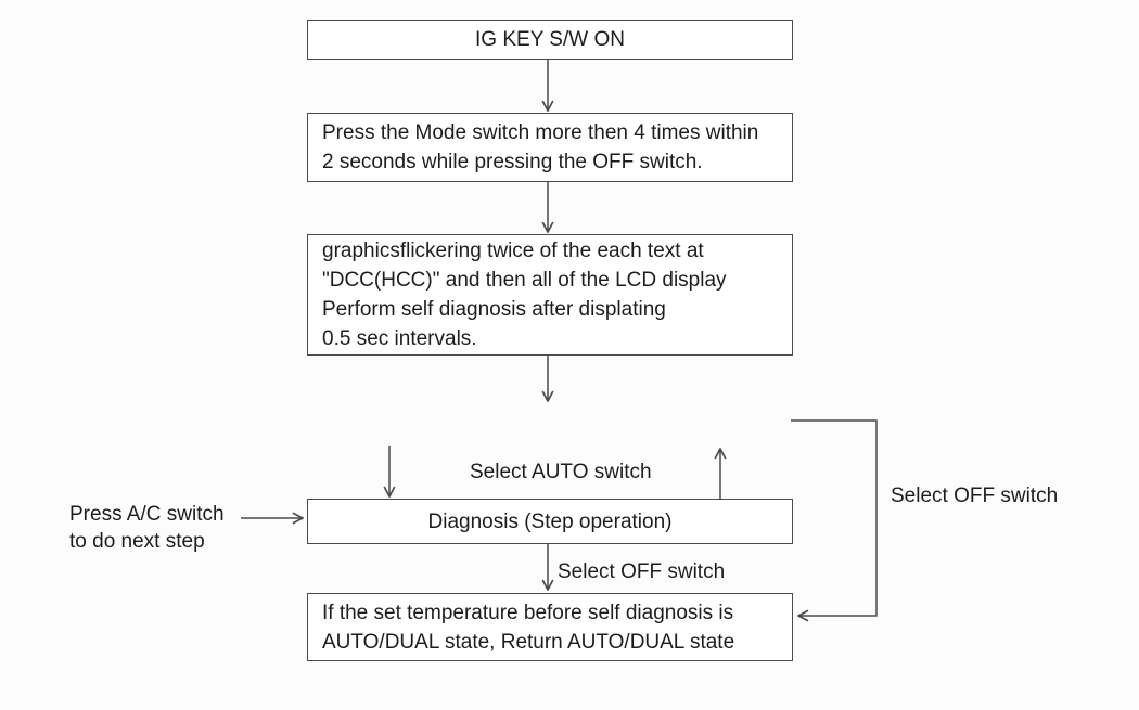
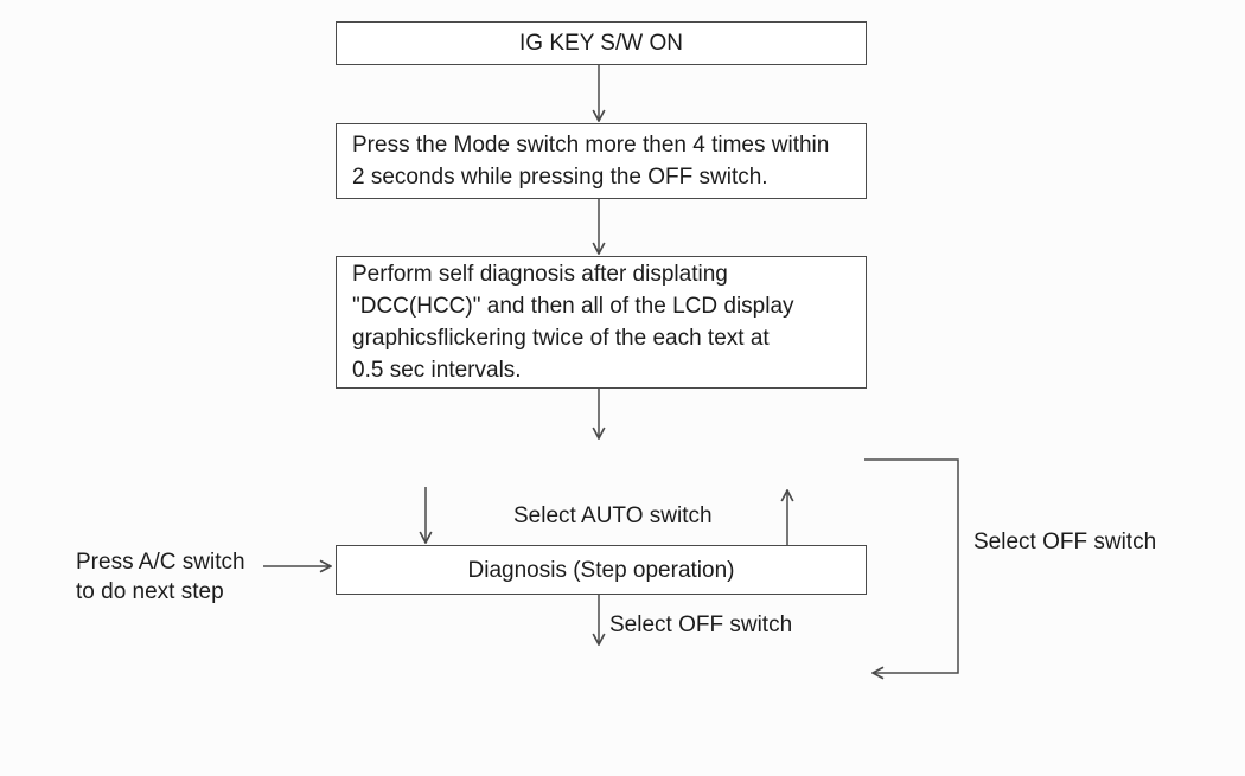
  IG KEY S/W ON
  Press the Mode switch more then 4 times within
  2 seconds while pressing the OFF switch.
- graphicsflickering twice of the each text at
+ Perform self diagnosis after displating
  "DCC(HCC)" and then all of the LCD display
- Perform self diagnosis after displating
+ graphicsflickering twice of the each text at
  0.5 sec intervals.
  Diagnosis (Step operation)
- If the set temperature before self diagnosis is
- AUTO/DUAL state, Return AUTO/DUAL state
  Select AUTO switch
  Select OFF switch
  Select OFF switch
  Press A/C switch
  to do next step
